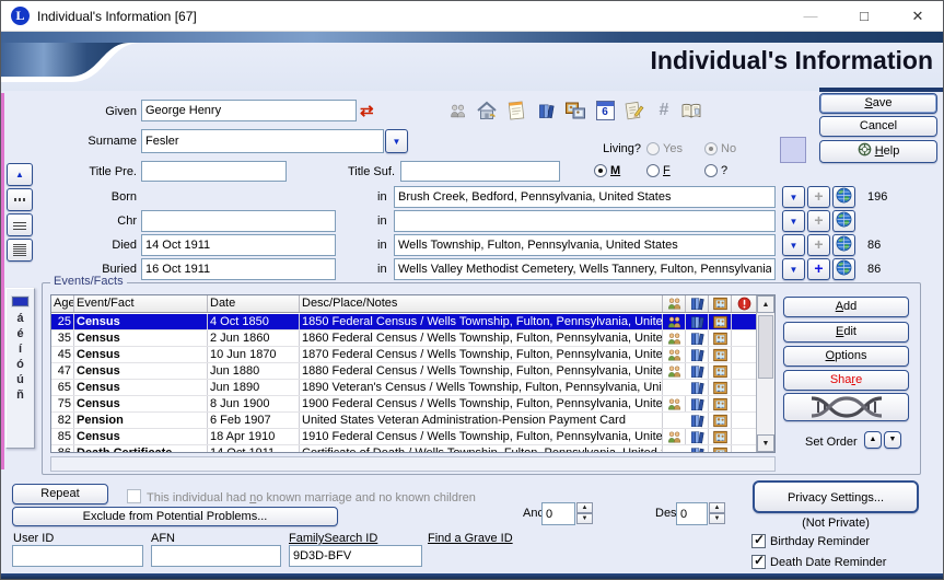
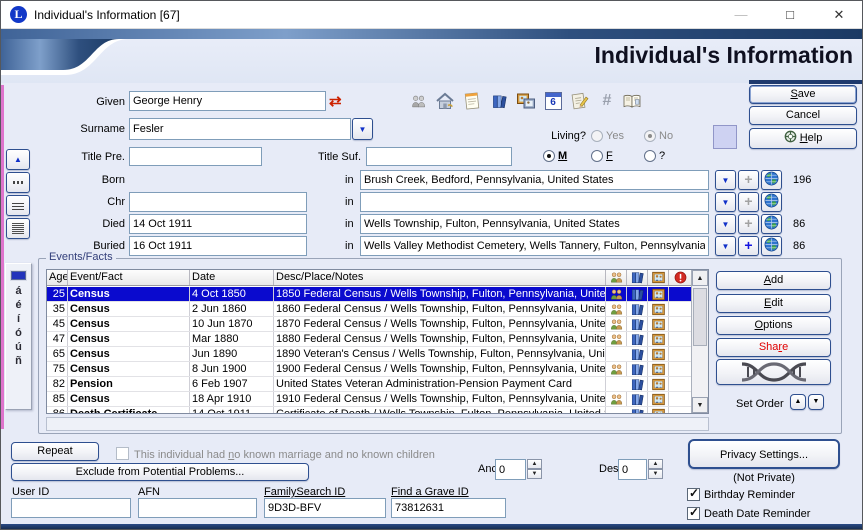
  L
  Individual's Information [67]
  —
  □
  ✕
  Individual's Information
  Given
  George Henry
  ⇄
  6
  #
  Save
  Cancel
  Help
  Surname
  Fesler
  ▼
  Living?
  Yes
  No
  Title Pre.
  Title Suf.
  M
  F
  ?
  ▲
  Born
  in
  Brush Creek, Bedford, Pennsylvania, United States
  ▼
  +
  196
  Chr
  in
  ▼
  +
  Died
  14 Oct 1911
  in
  Wells Township, Fulton, Pennsylvania, United States
  ▼
  +
  86
  Buried
  16 Oct 1911
  in
  Wells Valley Methodist Cemetery, Wells Tannery, Fulton, Pennsylvania
  ▼
  +
  86
  á
  é
  í
  ó
  ú
  ñ
  Events/Facts
  Age
  Event/Fact
  Date
  Desc/Place/Notes
  25
  Census
  4 Oct 1850
  1850 Federal Census / Wells Township, Fulton, Pennsylvania, Unite
  35
  Census
  2 Jun 1860
  1860 Federal Census / Wells Township, Fulton, Pennsylvania, Unite
  45
  Census
  10 Jun 1870
  1870 Federal Census / Wells Township, Fulton, Pennsylvania, Unite
  47
  Census
- Jun 1880
+ Mar 1880
  1880 Federal Census / Wells Township, Fulton, Pennsylvania, Unite
  65
  Census
  Jun 1890
  1890 Veteran's Census / Wells Township, Fulton, Pennsylvania, Uni
  75
  Census
  8 Jun 1900
  1900 Federal Census / Wells Township, Fulton, Pennsylvania, Unite
  82
  Pension
  6 Feb 1907
  United States Veteran Administration-Pension Payment Card
  85
  Census
  18 Apr 1910
  1910 Federal Census / Wells Township, Fulton, Pennsylvania, Unite
  Add
  Edit
  Options
  Share
  Set Order
  Repeat
  This individual had no known marriage and no known children
  Exclude from Potential Problems...
  0
  Des
  0
  Privacy Settings...
  (Not Private)
  Birthday Reminder
  Death Date Reminder
  User ID
  AFN
  FamilySearch ID
  9D3D-BFV
  Find a Grave ID
+ 73812631
